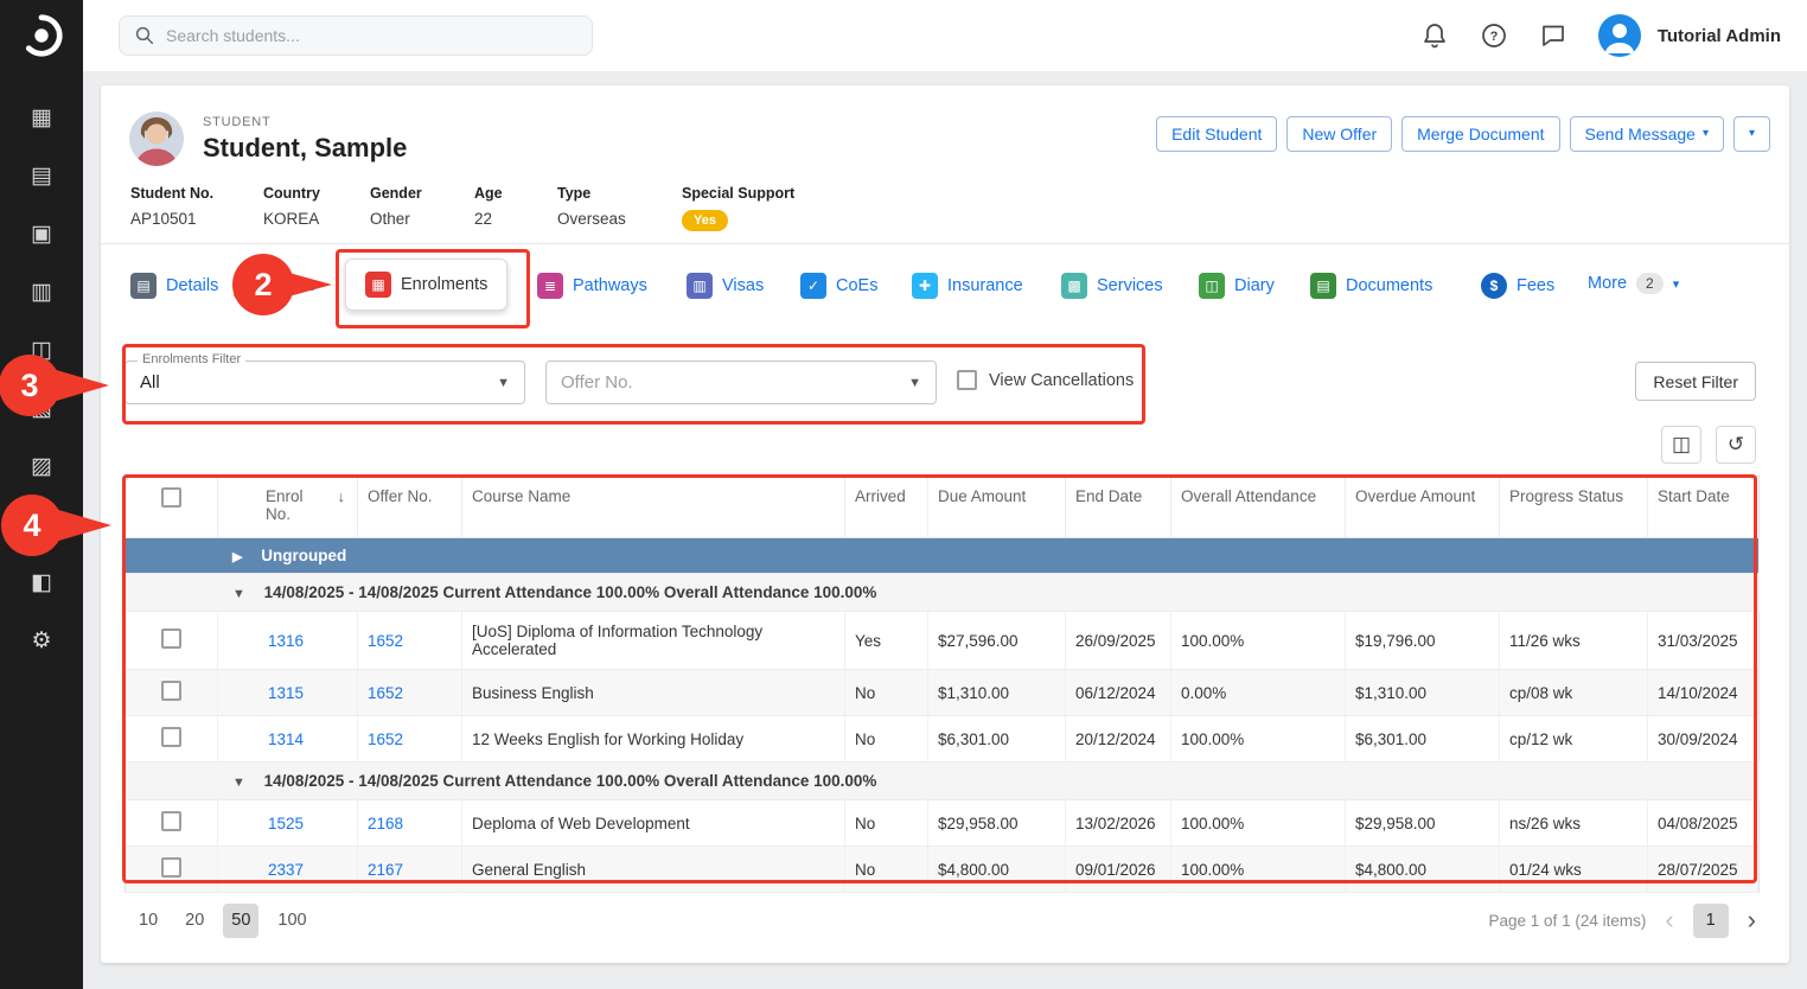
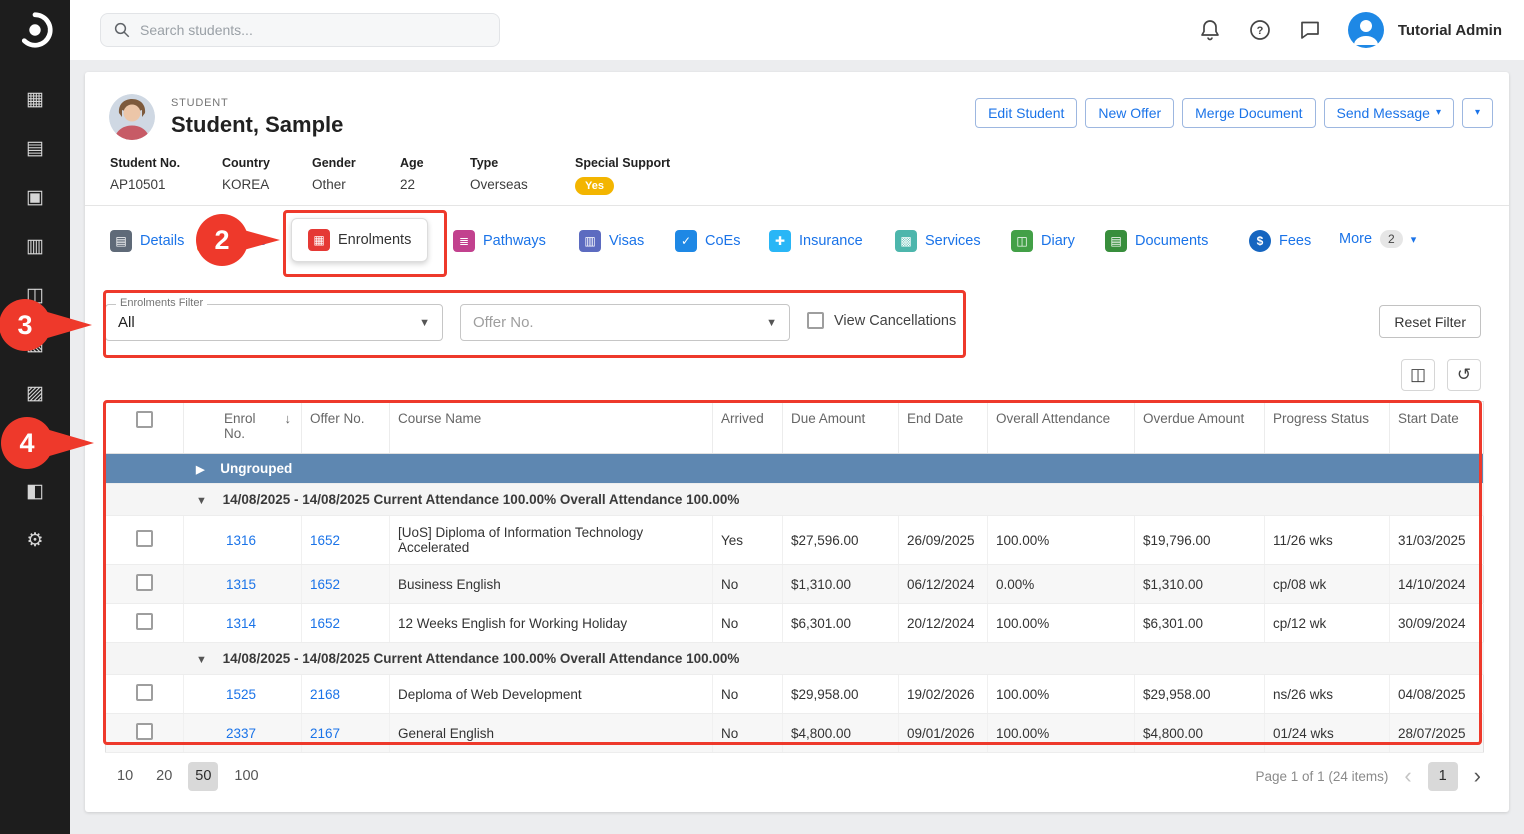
  ▦
  ▤
  ▣
  ▥
  ◫
  ▨
  ◧
  ⚙
  Search students...
  ?
  Tutorial Admin
  STUDENT
  Student, Sample
  Edit Student
  New Offer
  Merge Document
  Send Message
  ▾
  ▾
  Student No.
  AP10501
  Country
  KOREA
  Gender
  Other
  Age
  22
  Type
  Overseas
  Special Support
  Yes
  ▤
  Details
  ▦
  Enrolments
  ≣
  Pathways
  ▥
  Visas
  ✓
  CoEs
  ✚
  Insurance
  ▩
  Services
  ◫
  Diary
  ▤
  Documents
  $
  Fees
  More
  2
  ▾
  Enrolments Filter
  All
  ▼
  Offer No.
  ▼
  View Cancellations
  Reset Filter
  ◫
  ↺
  	Enrol No. ↓	Offer No.	Course Name	Arrived	Due Amount	End Date	Overall Attendance	Overdue Amount	Progress Status	Start Date
  ▶ Ungrouped
  ▼ 14/08/2025 - 14/08/2025 Current Attendance 100.00% Overall Attendance 100.00%
  	1316	1652	[UoS] Diploma of Information Technology Accelerated	Yes	$27,596.00	26/09/2025	100.00%	$19,796.00	11/26 wks	31/03/2025
  	1315	1652	Business English	No	$1,310.00	06/12/2024	0.00%	$1,310.00	cp/08 wk	14/10/2024
  	1314	1652	12 Weeks English for Working Holiday	No	$6,301.00	20/12/2024	100.00%	$6,301.00	cp/12 wk	30/09/2024
  ▼ 14/08/2025 - 14/08/2025 Current Attendance 100.00% Overall Attendance 100.00%
- 	1525	2168	Deploma of Web Development	No	$29,958.00	13/02/2026	100.00%	$29,958.00	ns/26 wks	04/08/2025
+ 	1525	2168	Deploma of Web Development	No	$29,958.00	19/02/2026	100.00%	$29,958.00	ns/26 wks	04/08/2025
  	2337	2167	General English	No	$4,800.00	09/01/2026	100.00%	$4,800.00	01/24 wks	28/07/2025
  10
  20
  50
  100
  Page 1 of 1 (24 items)
  ‹
  1
  ›
  2
  3
  4
